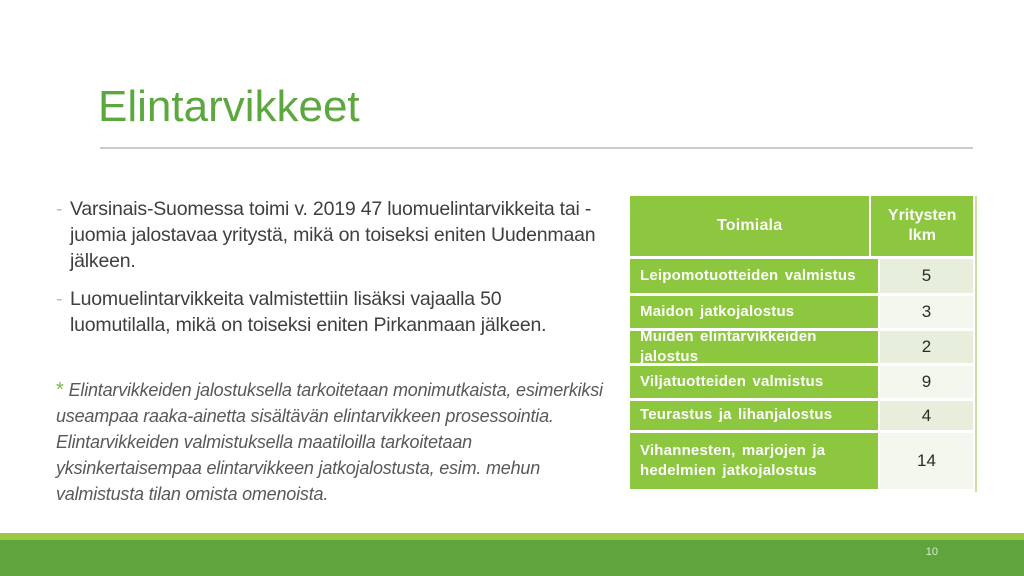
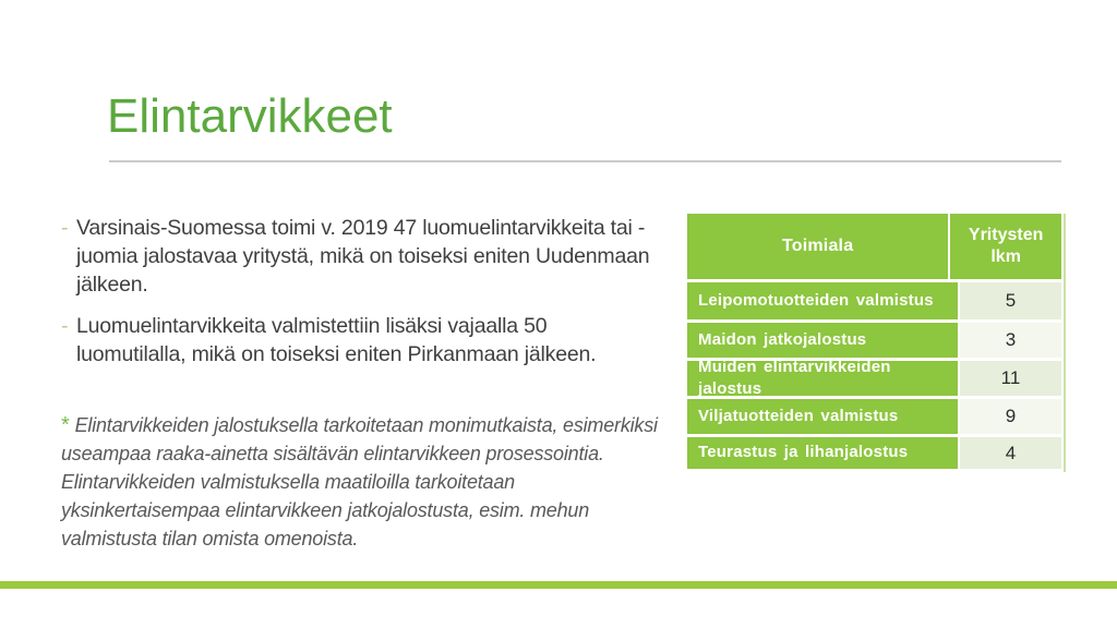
  Elintarvikkeet
  -
  Varsinais-Suomessa toimi v. 2019 47 luomuelintarvikkeita tai -
  juomia jalostavaa yritystä, mikä on toiseksi eniten Uudenmaan
  jälkeen.
  -
  Luomuelintarvikkeita valmistettiin lisäksi vajaalla 50
  luomutilalla, mikä on toiseksi eniten Pirkanmaan jälkeen.
  * Elintarvikkeiden jalostuksella tarkoitetaan monimutkaista, esimerkiksi
  useampaa raaka-ainetta sisältävän elintarvikkeen prosessointia.
  Elintarvikkeiden valmistuksella maatiloilla tarkoitetaan
  yksinkertaisempaa elintarvikkeen jatkojalostusta, esim. mehun
  valmistusta tilan omista omenoista.
  Toimiala
  Yritysten lkm
  Leipomotuotteiden valmistus
  5
  Maidon jatkojalostus
  3
  Muiden elintarvikkeiden jalostus
- 2
+ 11
  Viljatuotteiden valmistus
  9
  Teurastus ja lihanjalostus
  4
- Vihannesten, marjojen ja
- hedelmien jatkojalostus
- 14
- 10
